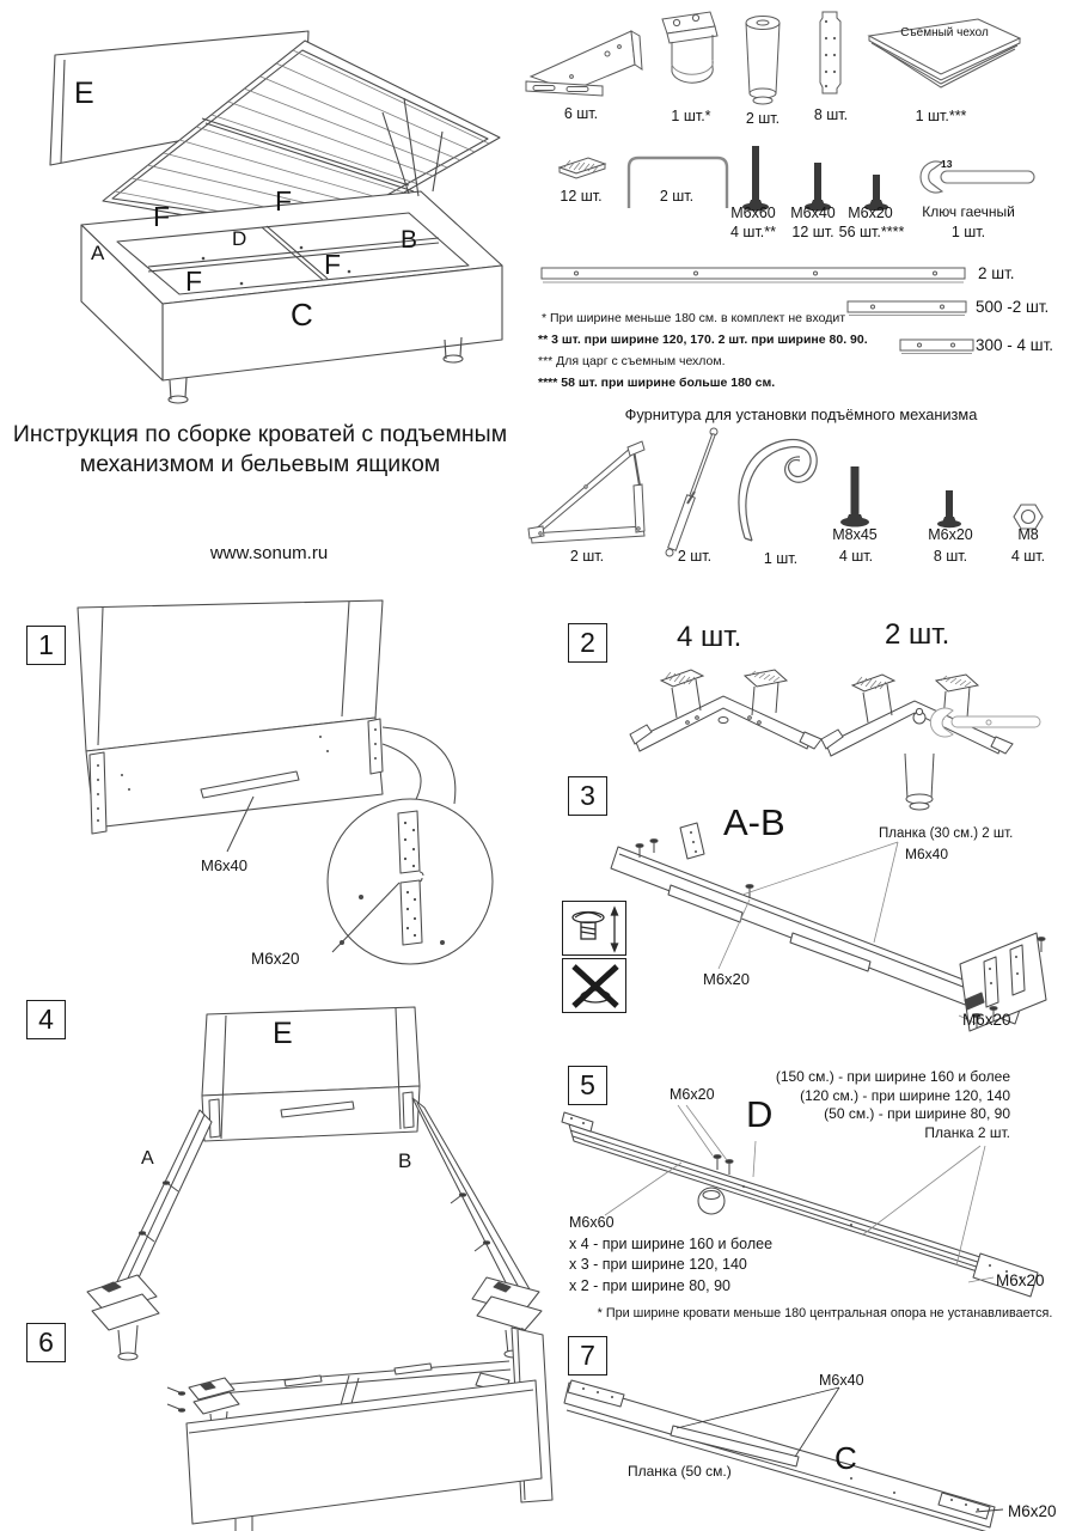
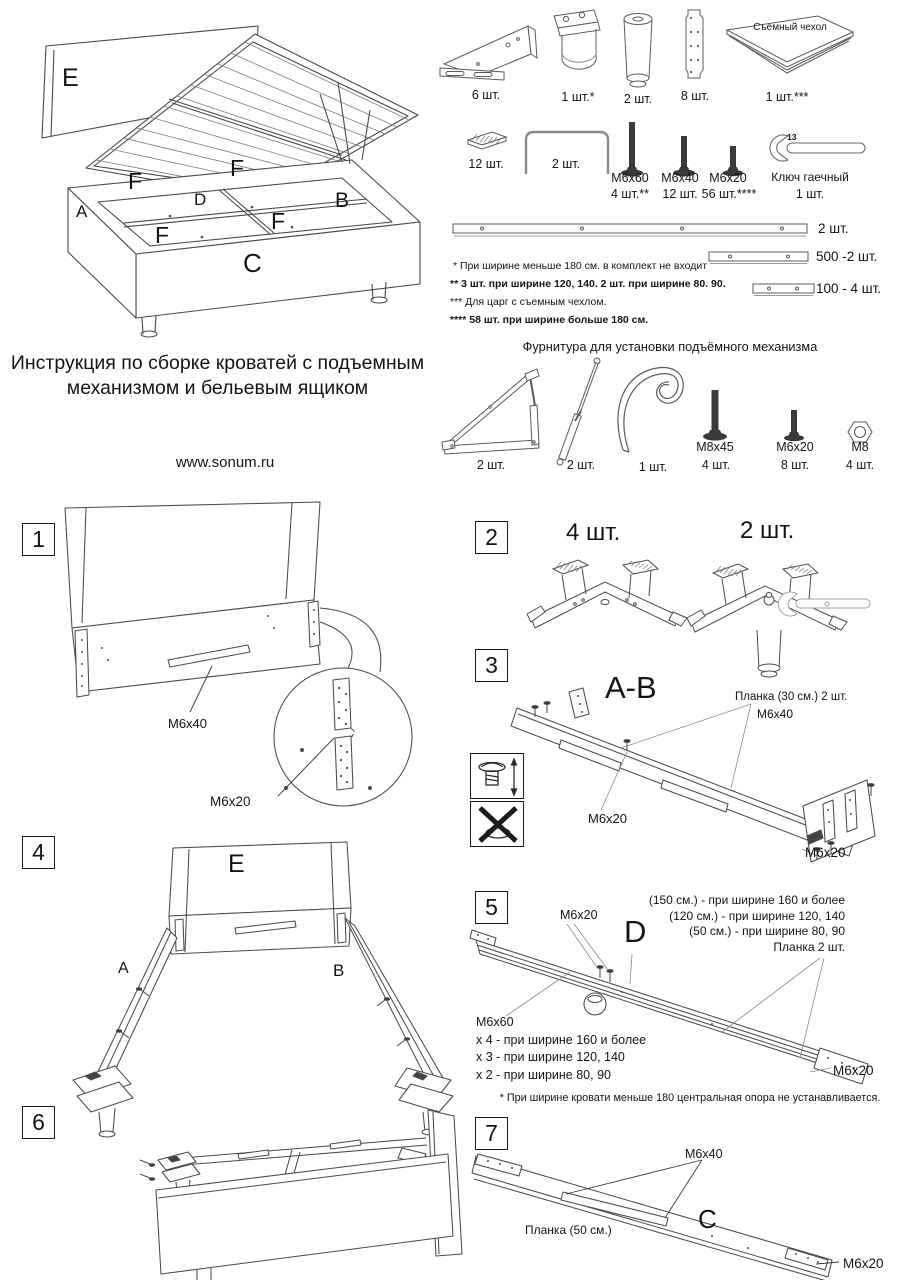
  E
  F
  F
  F
  F
  D
  A
  B
  C
  6 шт.
  1 шт.*
  2 шт.
  8 шт.
  Съемный чехол
  1 шт.***
  12 шт.
  2 шт.
  M6x60
  4 шт.**
  M6x40
  12 шт.
  M6x20
  56 шт.****
  13
  Ключ гаечный
  1 шт.
  2 шт.
  500 -2 шт.
- 300 - 4 шт.
+ 100 - 4 шт.
  * При ширине меньше 180 см. в комплект не входит
- ** 3 шт. при ширине 120, 170. 2 шт. при ширине 80. 90.
+ ** 3 шт. при ширине 120, 140. 2 шт. при ширине 80. 90.
  *** Для царг с съемным чехлом.
  **** 58 шт. при ширине больше 180 см.
  Инструкция по сборке кроватей с подъемным
  механизмом и бельевым ящиком
  www.sonum.ru
  Фурнитура для установки подъёмного механизма
  2 шт.
  2 шт.
  1 шт.
  M8x45
  4 шт.
  M6x20
  8 шт.
  M8
  4 шт.
  1
  M6x40
  M6x20
  2
  4 шт.
  2 шт.
  3
  A-B
  Планка (30 см.) 2 шт.
  M6x40
  M6x20
  M6x20
  4
  E
  A
  B
  5
  M6x20
  D
  (150 см.) - при ширине 160 и более
  (120 см.) - при ширине 120, 140
  (50 см.) - при ширине 80, 90
  Планка 2 шт.
  M6x60
  x 4 - при ширине 160 и более
  x 3 - при ширине 120, 140
  x 2 - при ширине 80, 90
  M6x20
  * При ширине кровати меньше 180 центральная опора не устанавливается.
  6
  7
  M6x40
  Планка (50 см.)
  C
  M6x20
